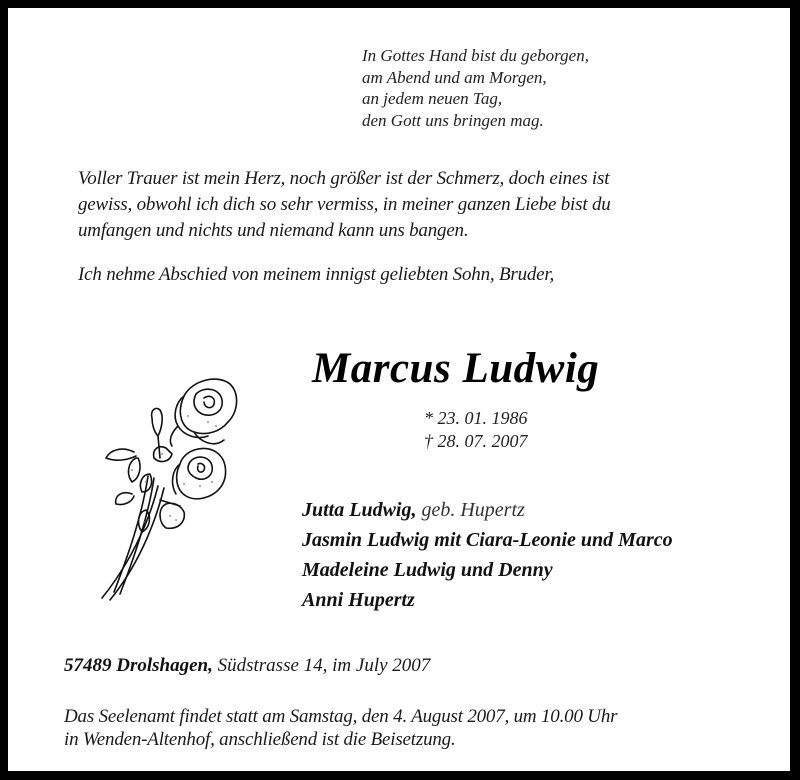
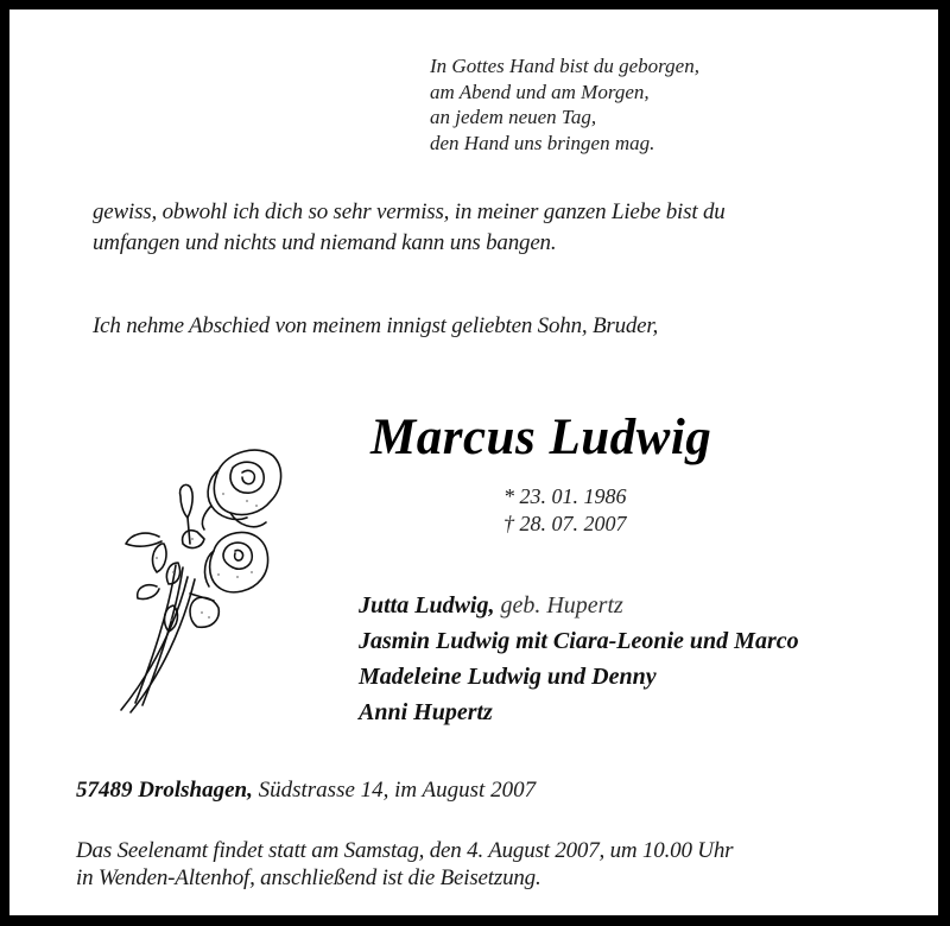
  In Gottes Hand bist du geborgen,
  am Abend und am Morgen,
  an jedem neuen Tag,
- den Gott uns bringen mag.
+ den Hand uns bringen mag.
- Voller Trauer ist mein Herz, noch größer ist der Schmerz, doch eines ist
  gewiss, obwohl ich dich so sehr vermiss, in meiner ganzen Liebe bist du
  umfangen und nichts und niemand kann uns bangen.
  Ich nehme Abschied von meinem innigst geliebten Sohn, Bruder,
  Marcus Ludwig
  * 23. 01. 1986
  † 28. 07. 2007
  Jutta Ludwig, geb. Hupertz
  Jasmin Ludwig mit Ciara-Leonie und Marco
  Madeleine Ludwig und Denny
  Anni Hupertz
- 57489 Drolshagen, Südstrasse 14, im July 2007
+ 57489 Drolshagen, Südstrasse 14, im August 2007
  Das Seelenamt findet statt am Samstag, den 4. August 2007, um 10.00 Uhr
  in Wenden-Altenhof, anschließend ist die Beisetzung.
